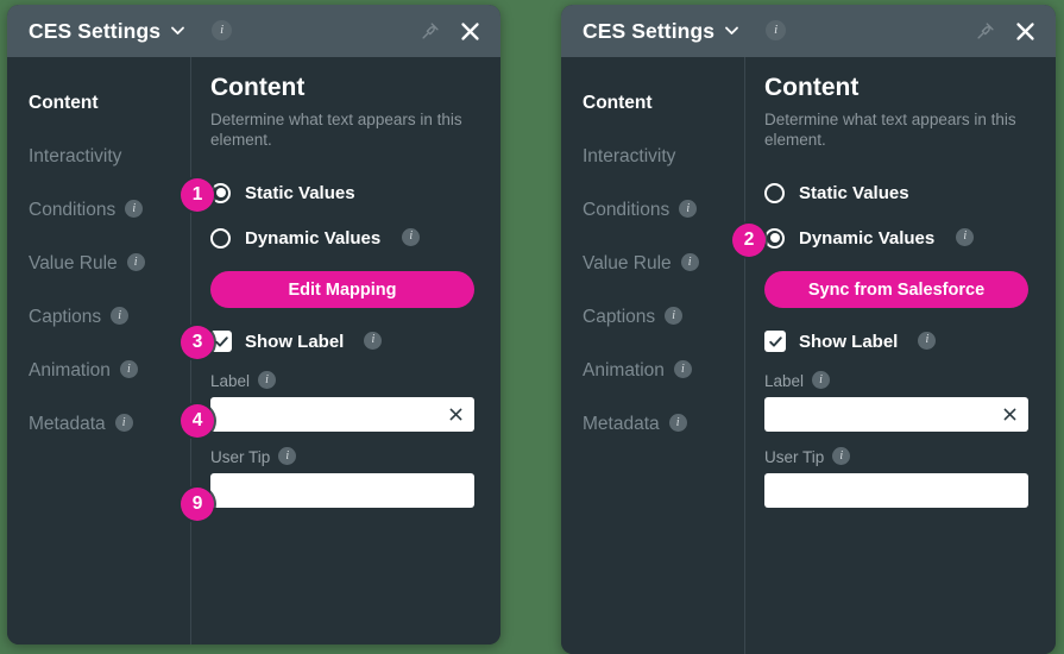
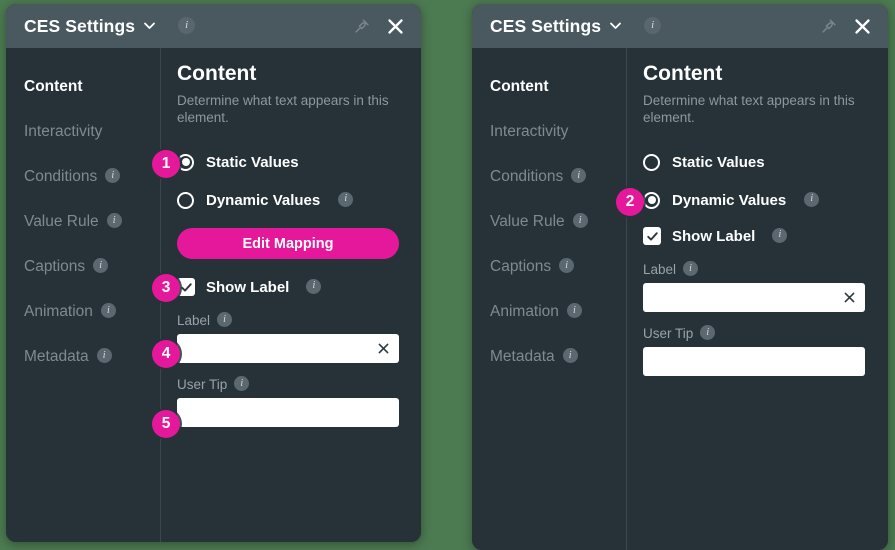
  CES Settings
  i
  Content
  Interactivity
  Conditions
  i
  Value Rule
  i
  Captions
  i
  Animation
  i
  Metadata
  i
  Content
  Determine what text appears in this element.
  Static Values
  Dynamic Values
  i
  Edit Mapping
  Show Label
  i
  Label
  i
  User Tip
  i
  1
  3
  4
- 9
+ 5
  CES Settings
  i
  Content
  Interactivity
  Conditions
  i
  Value Rule
  i
  Captions
  i
  Animation
  i
  Metadata
  i
  Content
  Determine what text appears in this element.
  Static Values
  Dynamic Values
  i
- Sync from Salesforce
  Show Label
  i
  Label
  i
  User Tip
  i
  2
